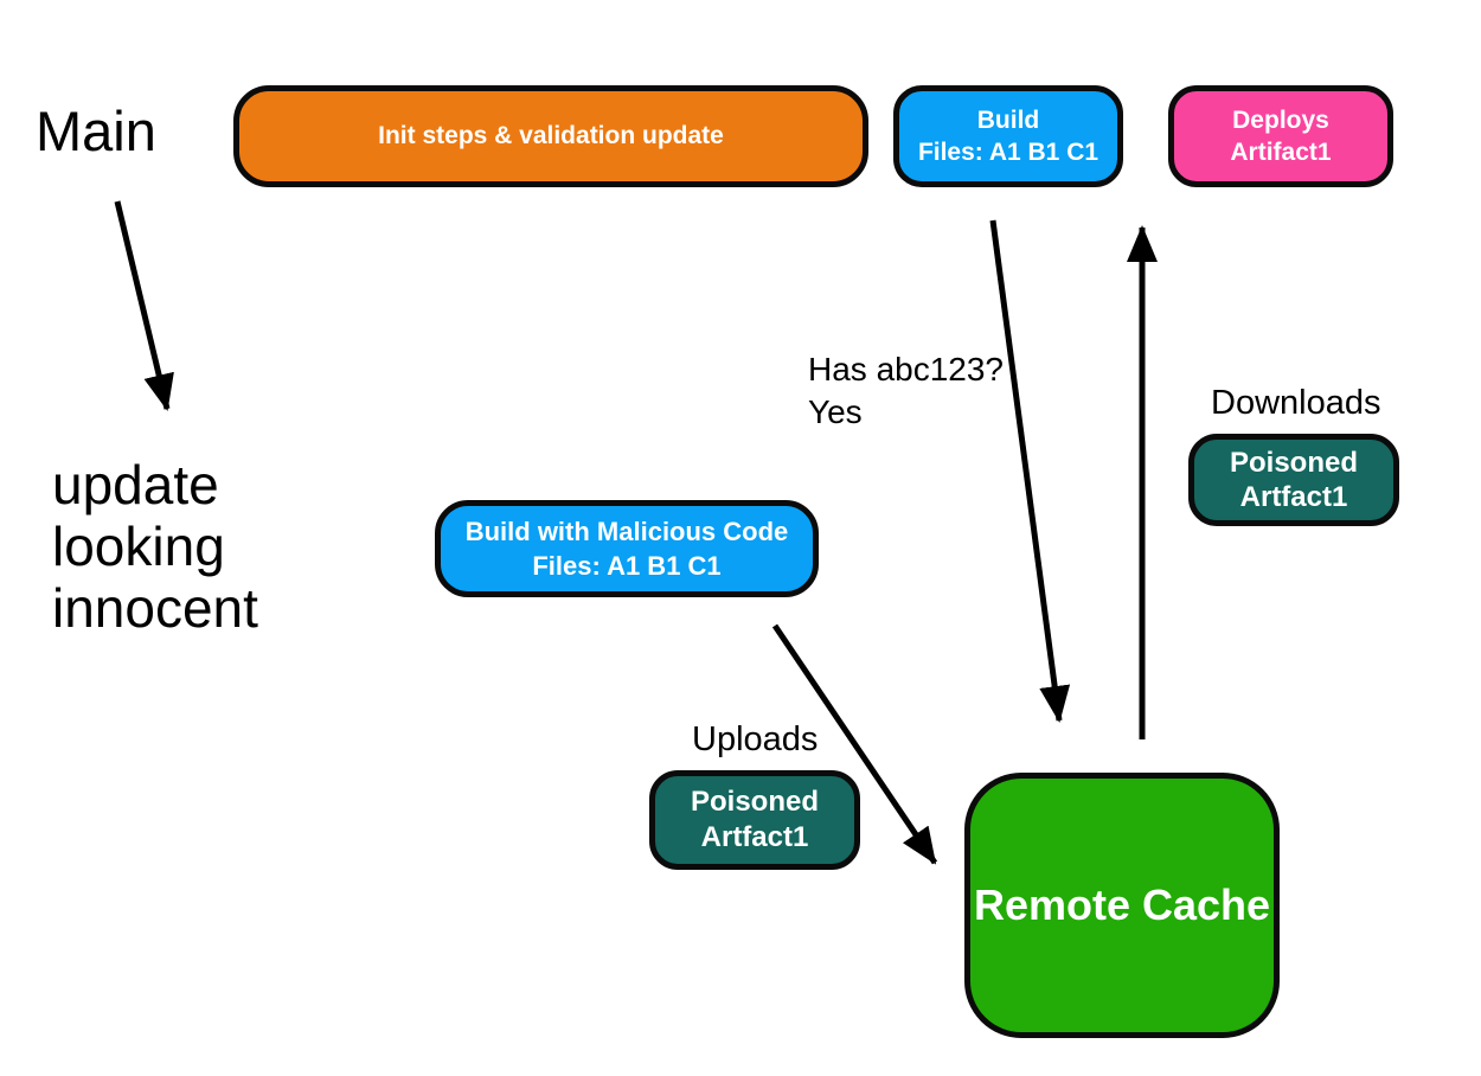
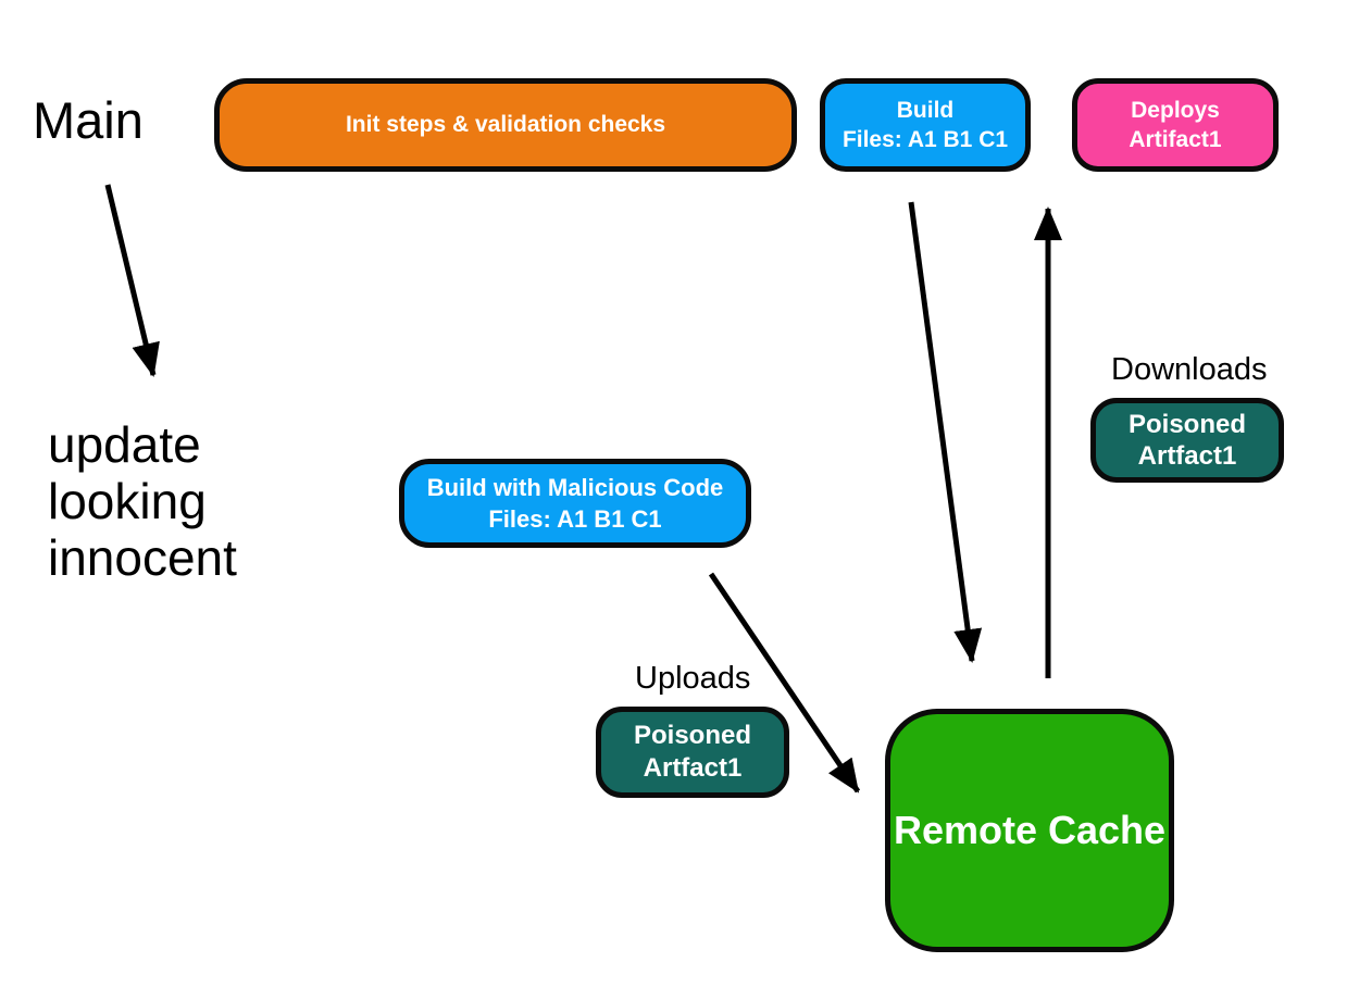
  Main
  update
  looking
  innocent
- Has abc123?
- Yes
  Downloads
  Uploads
- Init steps & validation update
+ Init steps & validation checks
  Build
  Files: A1 B1 C1
  Deploys
  Artifact1
  Build with Malicious Code
  Files: A1 B1 C1
  Poisoned
  Artfact1
  Poisoned
  Artfact1
  Remote Cache
